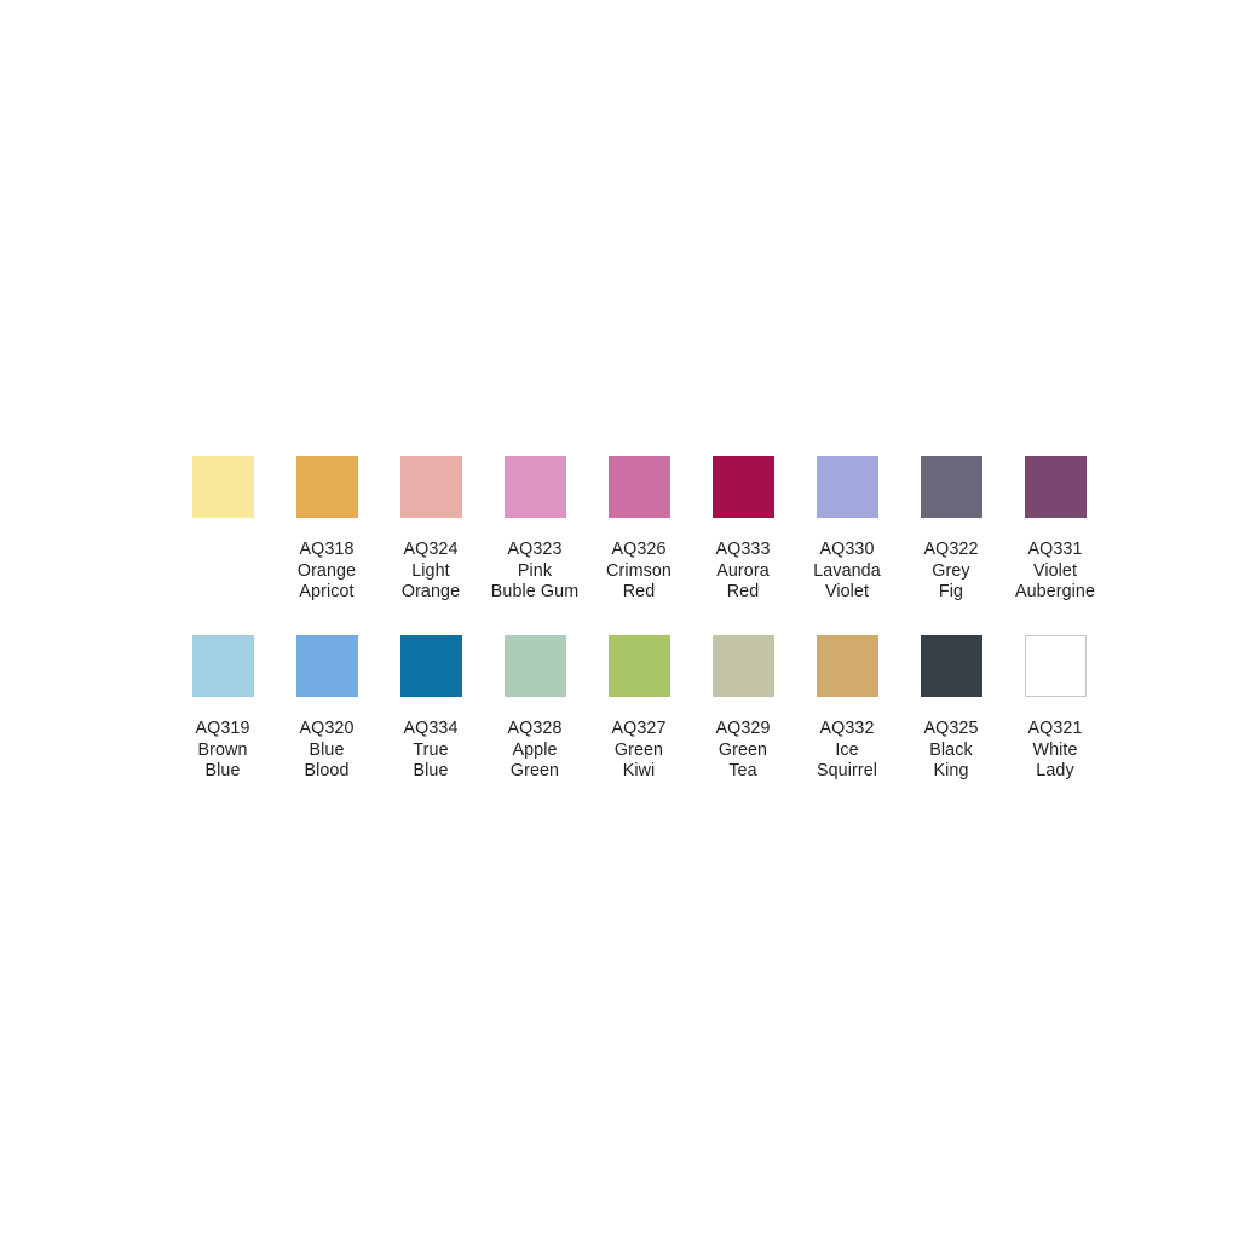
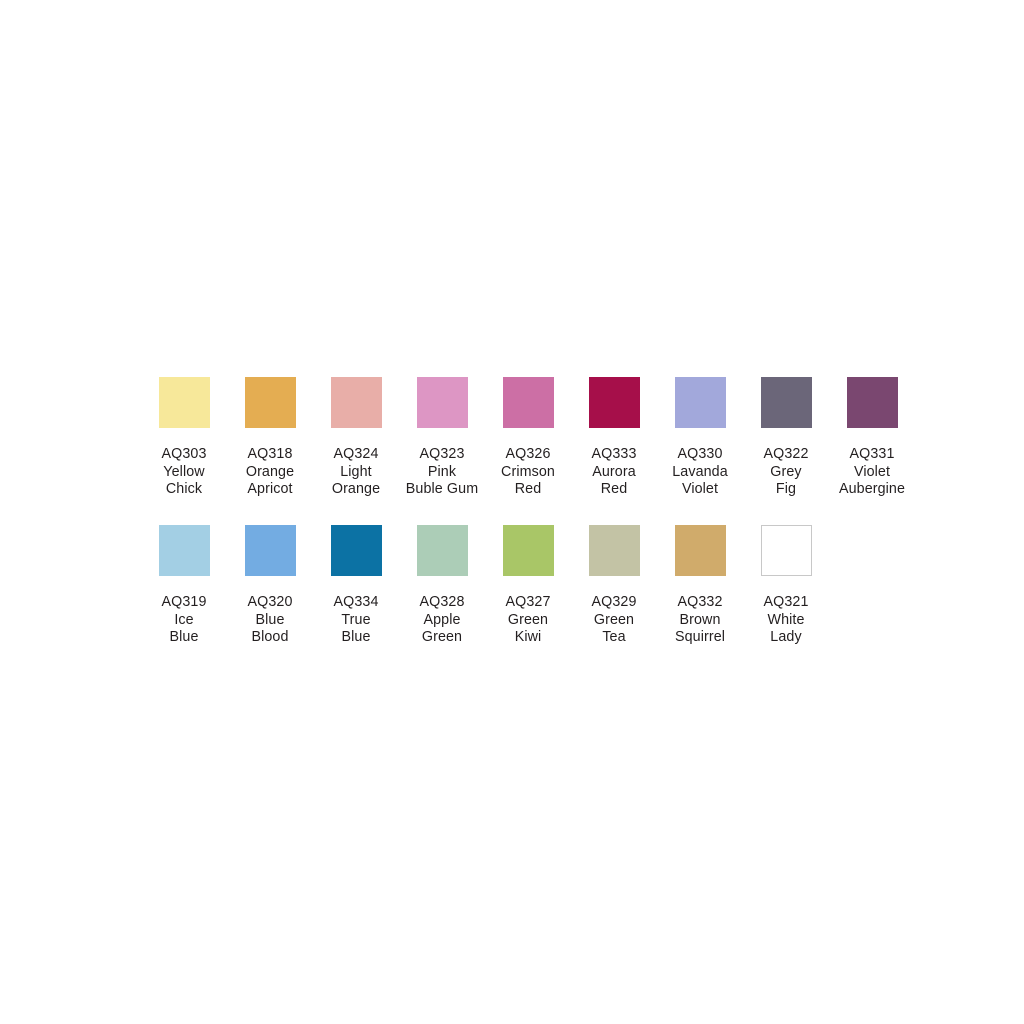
+ AQ303
+ Yellow
+ Chick
  AQ318
  Orange
  Apricot
  AQ324
  Light
  Orange
  AQ323
  Pink
  Buble Gum
  AQ326
  Crimson
  Red
  AQ333
  Aurora
  Red
  AQ330
  Lavanda
  Violet
  AQ322
  Grey
  Fig
  AQ331
  Violet
  Aubergine
  AQ319
- Brown
+ Ice
  Blue
  AQ320
  Blue
  Blood
  AQ334
  True
  Blue
  AQ328
  Apple
  Green
  AQ327
  Green
  Kiwi
  AQ329
  Green
  Tea
  AQ332
- Ice
+ Brown
  Squirrel
- AQ325
- Black
- King
  AQ321
  White
  Lady
